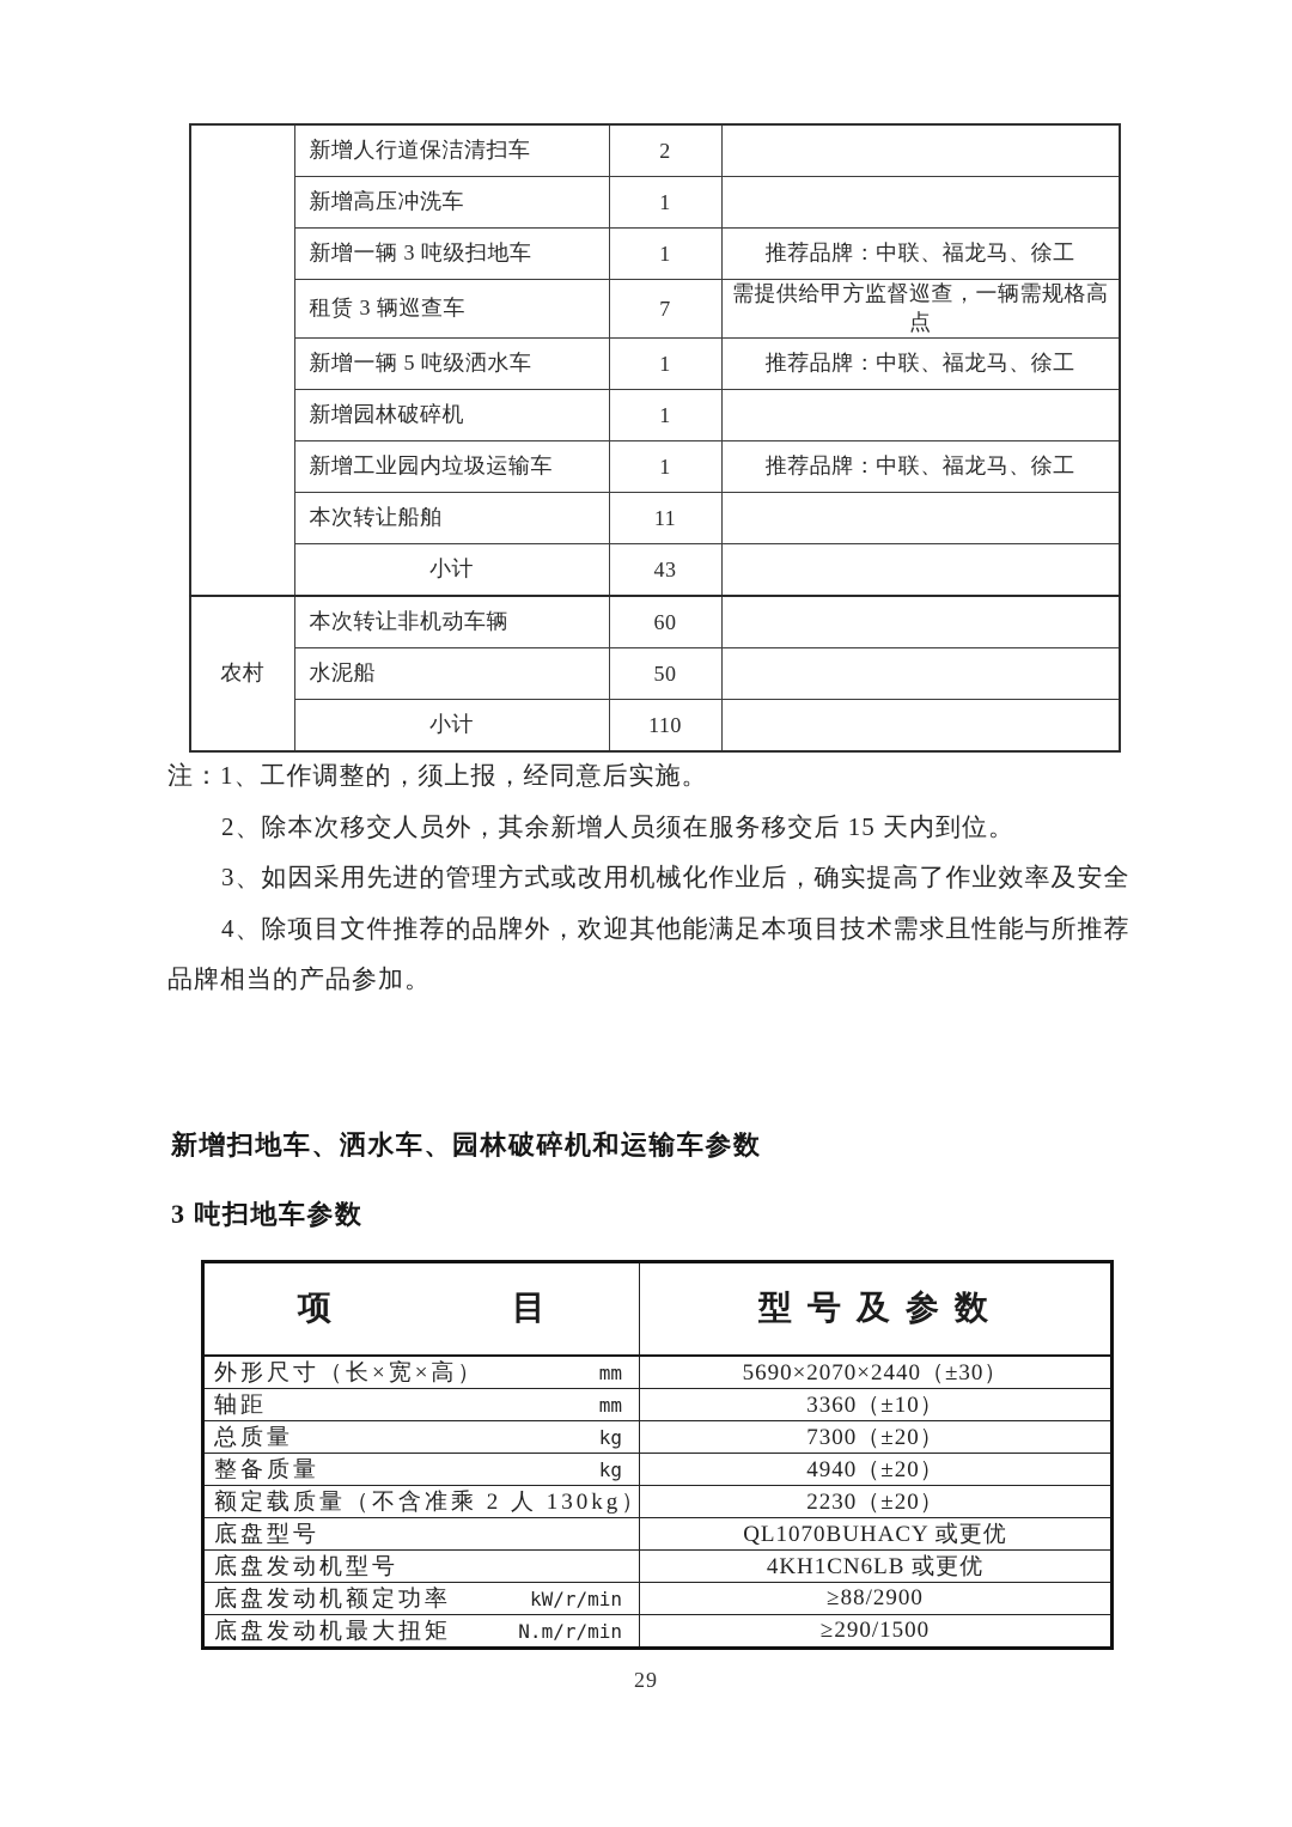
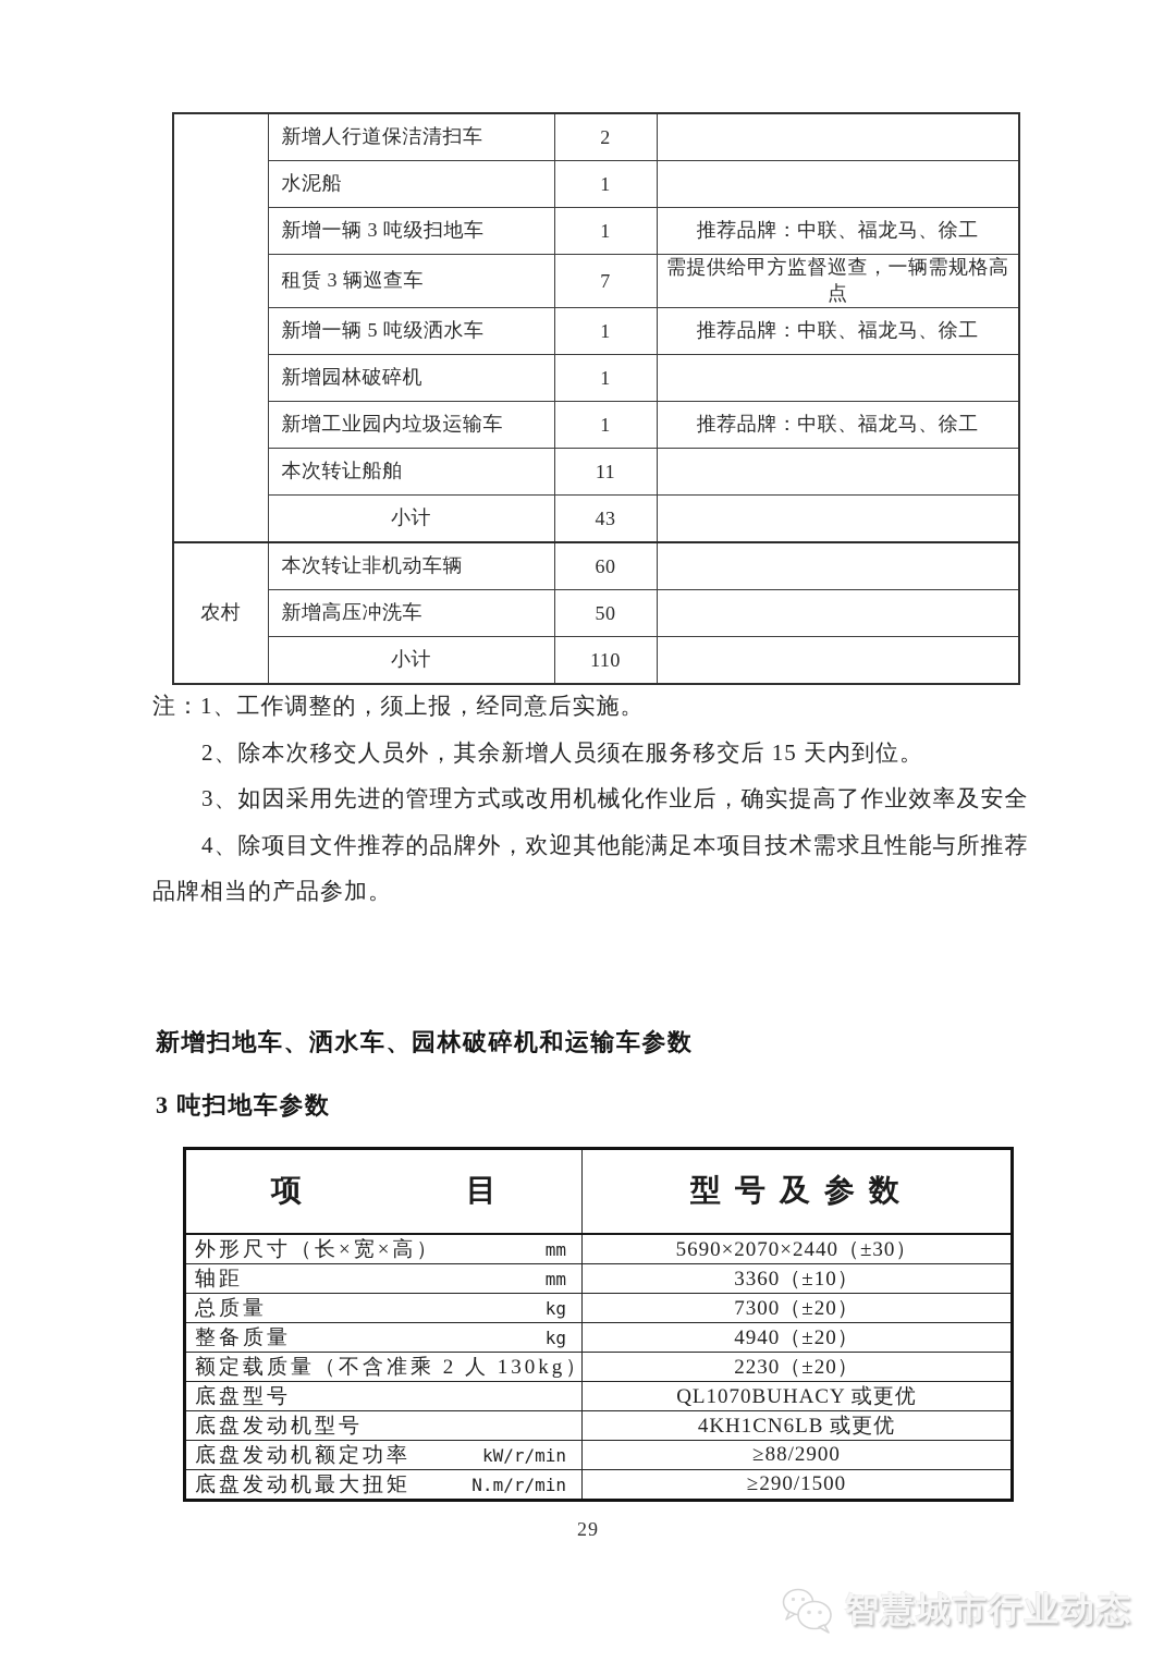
  	新增人行道保洁清扫车	2
- 新增高压冲洗车	1
+ 水泥船	1
  新增一辆 3 吨级扫地车	1	推荐品牌：中联、福龙马、徐工
  租赁 3 辆巡查车	7	需提供给甲方监督巡查，一辆需规格高点
  新增一辆 5 吨级洒水车	1	推荐品牌：中联、福龙马、徐工
  新增园林破碎机	1
  新增工业园内垃圾运输车	1	推荐品牌：中联、福龙马、徐工
  本次转让船舶	11
  小计	43
  农村	本次转让非机动车辆	60
- 水泥船	50
+ 新增高压冲洗车	50
  小计	110
  注：1、工作调整的，须上报，经同意后实施。
  2、除本次移交人员外，其余新增人员须在服务移交后 15 天内到位。
  3、如因采用先进的管理方式或改用机械化作业后，确实提高了作业效率及安全
  4、除项目文件推荐的品牌外，欢迎其他能满足本项目技术需求且性能与所推荐
  品牌相当的产品参加。
  新增扫地车、洒水车、园林破碎机和运输车参数
  3 吨扫地车参数
  项 目	型 号 及 参 数
  外形尺寸（长×宽×高） mm	5690×2070×2440（±30）
  轴距 mm	3360（±10）
  总质量 kg	7300（±20）
  整备质量 kg	4940（±20）
  额定载质量（不含准乘 2 人 130kg）	2230（±20）
  底盘型号	QL1070BUHACY 或更优
  底盘发动机型号	4KH1CN6LB 或更优
  底盘发动机额定功率 kW/r/min	≥88/2900
  底盘发动机最大扭矩 N.m/r/min	≥290/1500
  29
+ 智慧城市行业动态
